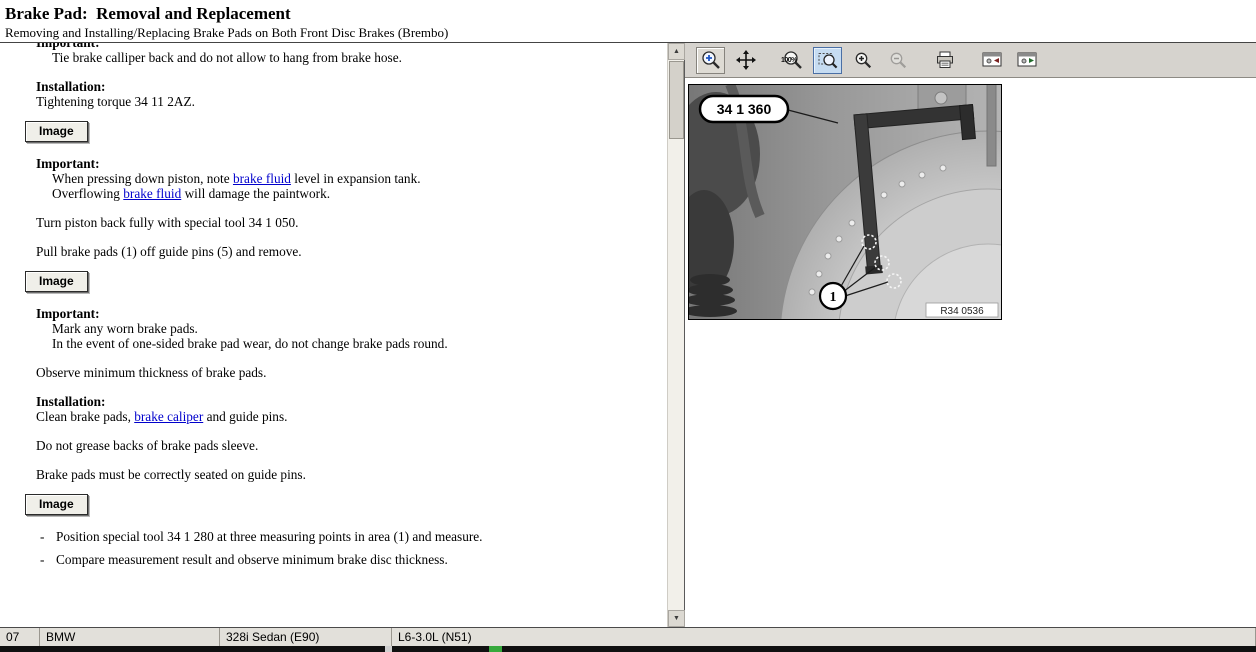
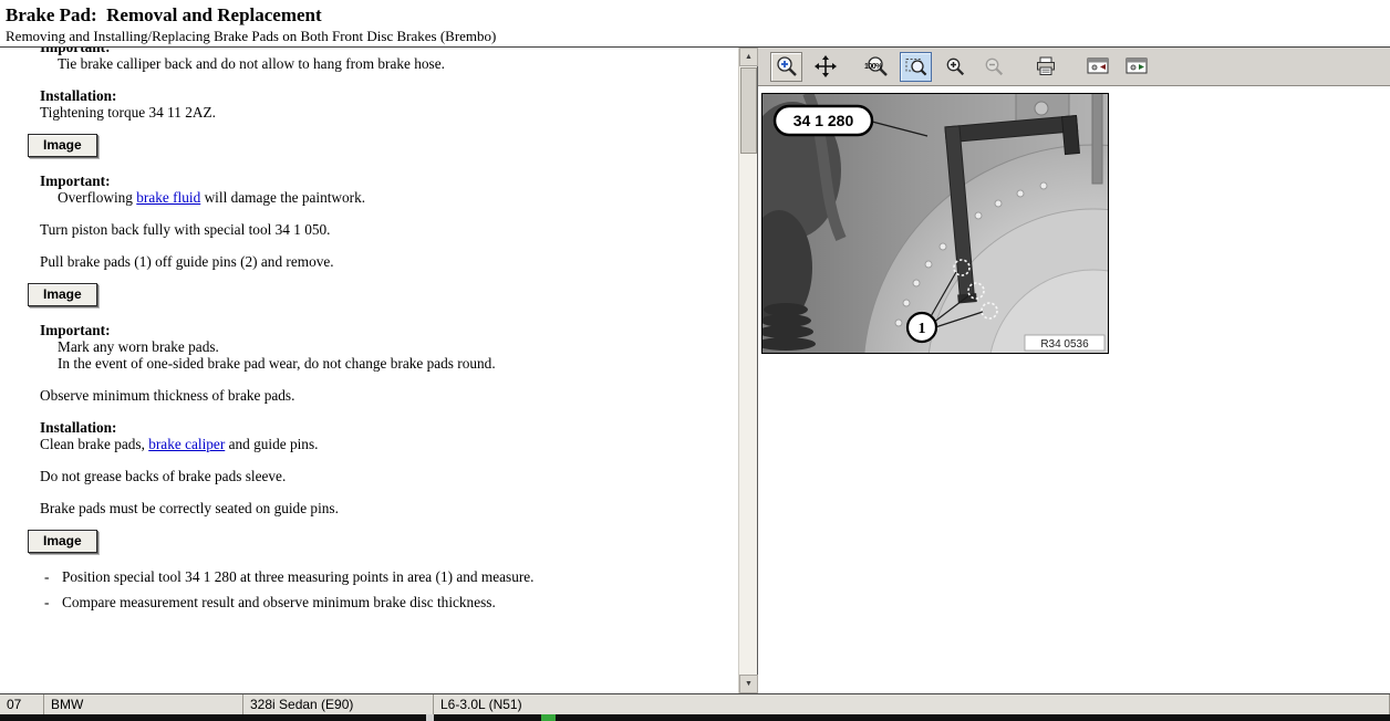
  Brake Pad: Removal and Replacement
  Removing and Installing/Replacing Brake Pads on Both Front Disc Brakes (Brembo)
  Important:
  Tie brake calliper back and do not allow to hang from brake hose.
  Installation:
  Tightening torque 34 11 2AZ.
  Image
  Important:
- When pressing down piston, note brake fluid level in expansion tank.
  Overflowing brake fluid will damage the paintwork.
  Turn piston back fully with special tool 34 1 050.
- Pull brake pads (1) off guide pins (5) and remove.
+ Pull brake pads (1) off guide pins (2) and remove.
  Image
  Important:
  Mark any worn brake pads.
  In the event of one-sided brake pad wear, do not change brake pads round.
  Observe minimum thickness of brake pads.
  Installation:
  Clean brake pads, brake caliper and guide pins.
  Do not grease backs of brake pads sleeve.
  Brake pads must be correctly seated on guide pins.
  Image
  - Position special tool 34 1 280 at three measuring points in area (1) and measure.
  - Compare measurement result and observe minimum brake disc thickness.
- 34 1 360
+ 34 1 280
  1
  R34 0536
  07
  BMW
  328i Sedan (E90)
  L6-3.0L (N51)
